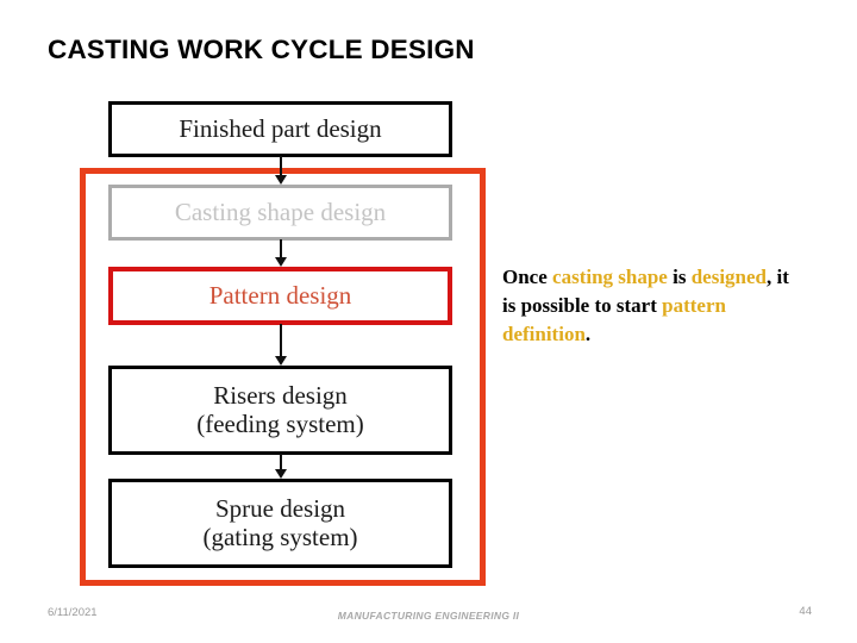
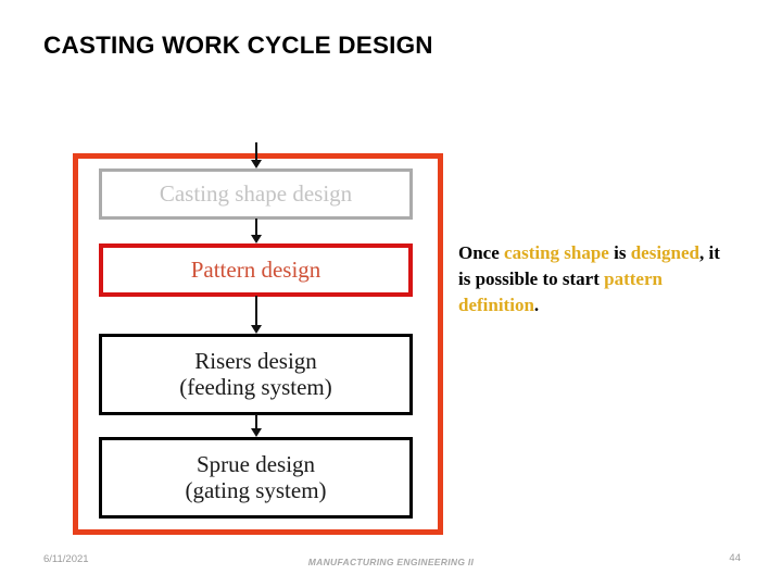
  CASTING WORK CYCLE DESIGN
- Finished part design
  Casting shape design
  Pattern design
  Risers design
  (feeding system)
  Sprue design
  (gating system)
  Once casting shape is designed, it is possible to start pattern definition.
  6/11/2021
  MANUFACTURING ENGINEERING II
  44
